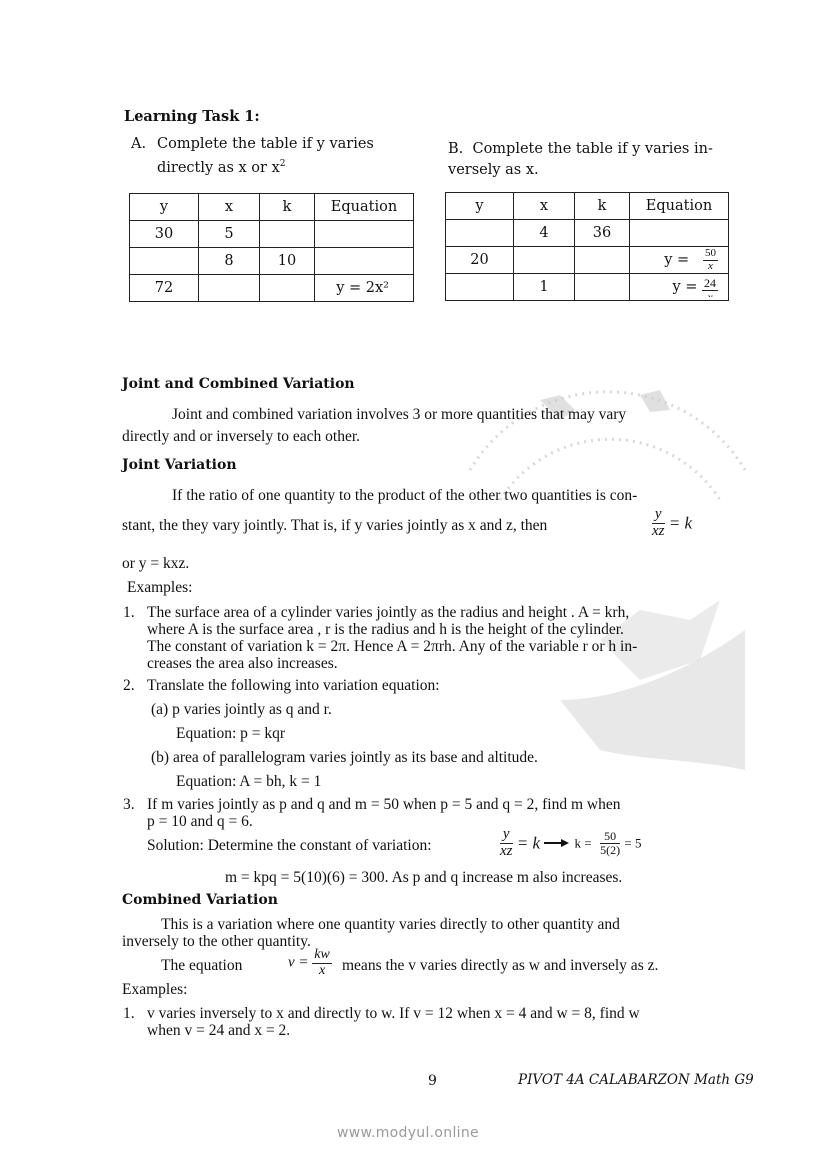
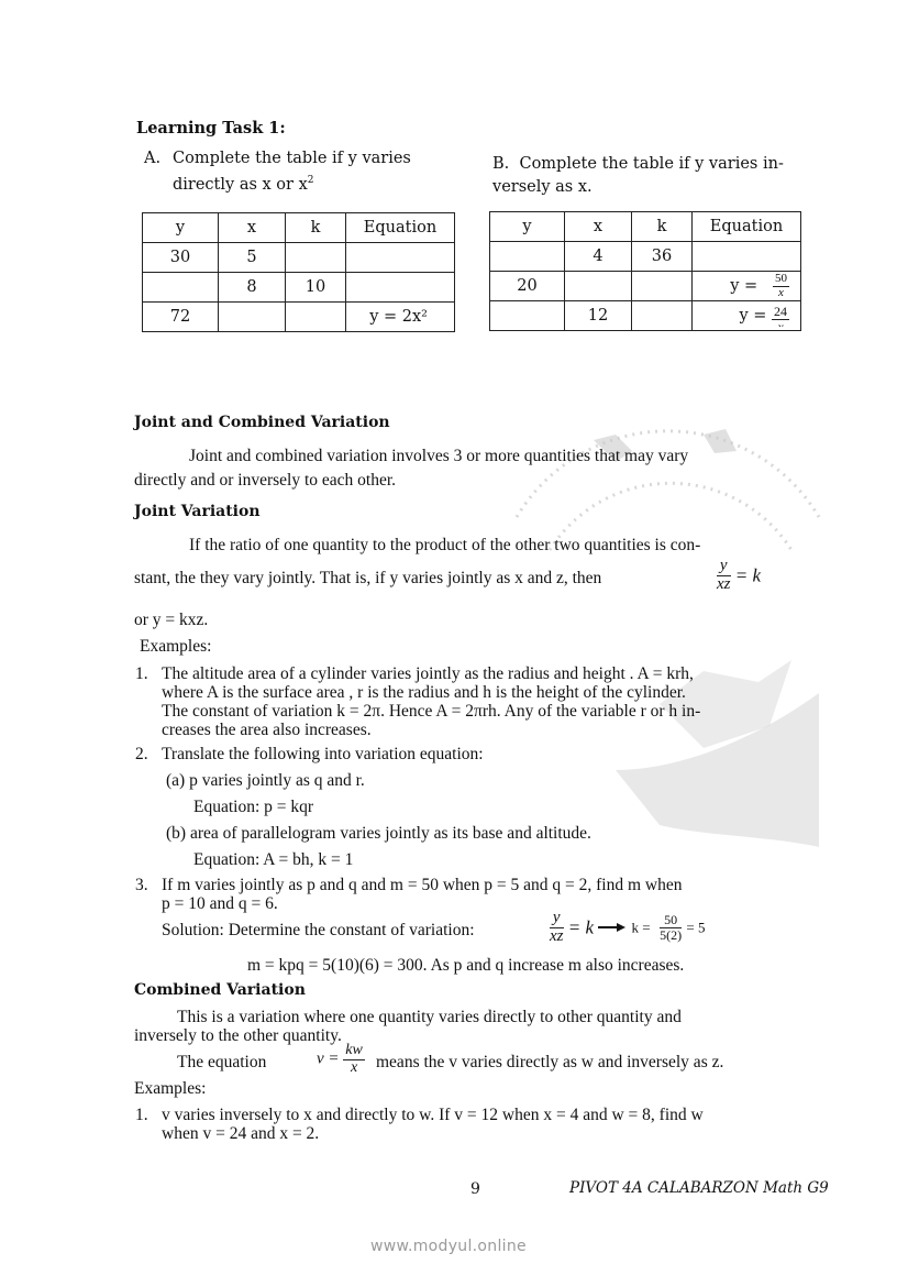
  Learning Task 1:
  A.
  Complete the table if y varies
  directly as x or x2
  y	x	k	Equation
  30	5
  	8	10
  72			y = 2x²
  B. Complete the table if y varies in-
  versely as x.
  y	x	k	Equation
  	4	36
  20			y = 50x
- 	1		y = 24
+ 	12		y = 24
  Joint and Combined Variation
  Joint and combined variation involves 3 or more quantities that may vary
  directly and or inversely to each other.
  Joint Variation
  If the ratio of one quantity to the product of the other two quantities is con-
  stant, the they vary jointly. That is, if y varies jointly as x and z, then
  y
  xz
  = k
  or y = kxz.
  Examples:
  1.
- The surface area of a cylinder varies jointly as the radius and height . A = krh,
+ The altitude area of a cylinder varies jointly as the radius and height . A = krh,
  where A is the surface area , r is the radius and h is the height of the cylinder.
  The constant of variation k = 2π. Hence A = 2πrh. Any of the variable r or h in-
  creases the area also increases.
  2.
  Translate the following into variation equation:
  (a) p varies jointly as q and r.
  Equation: p = kqr
  (b) area of parallelogram varies jointly as its base and altitude.
  Equation: A = bh, k = 1
  3.
  If m varies jointly as p and q and m = 50 when p = 5 and q = 2, find m when
  p = 10 and q = 6.
  Solution: Determine the constant of variation:
  y
  xz
  = k k =
  50
  5(2)
  = 5
  m = kpq = 5(10)(6) = 300. As p and q increase m also increases.
  Combined Variation
  This is a variation where one quantity varies directly to other quantity and
  inversely to the other quantity.
  The equation
  v =
  kw
  x
  means the v varies directly as w and inversely as z.
  Examples:
  1.
  v varies inversely to x and directly to w. If v = 12 when x = 4 and w = 8, find w
  when v = 24 and x = 2.
  9
  PIVOT 4A CALABARZON Math G9
  www.modyul.online
